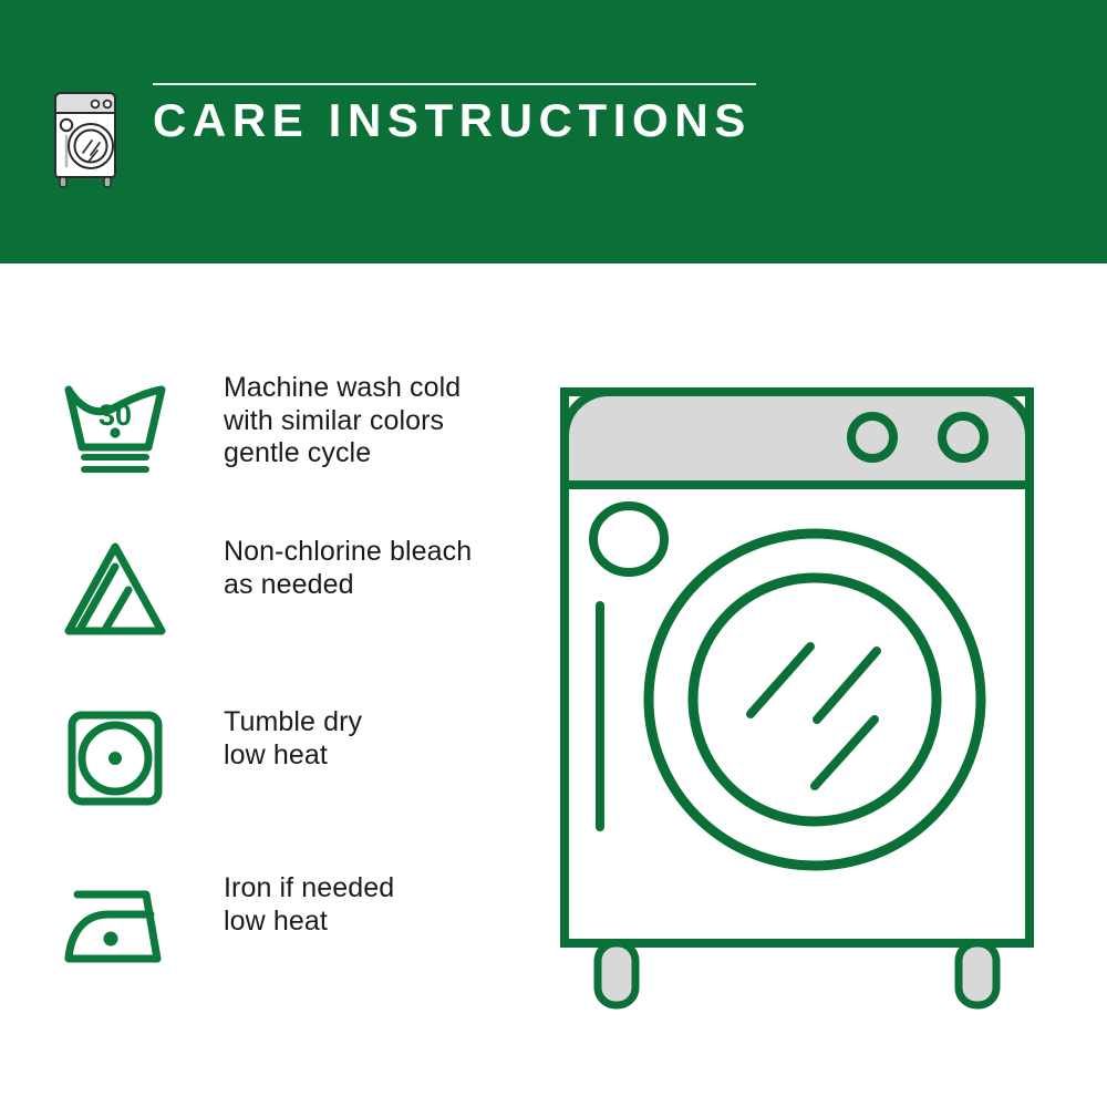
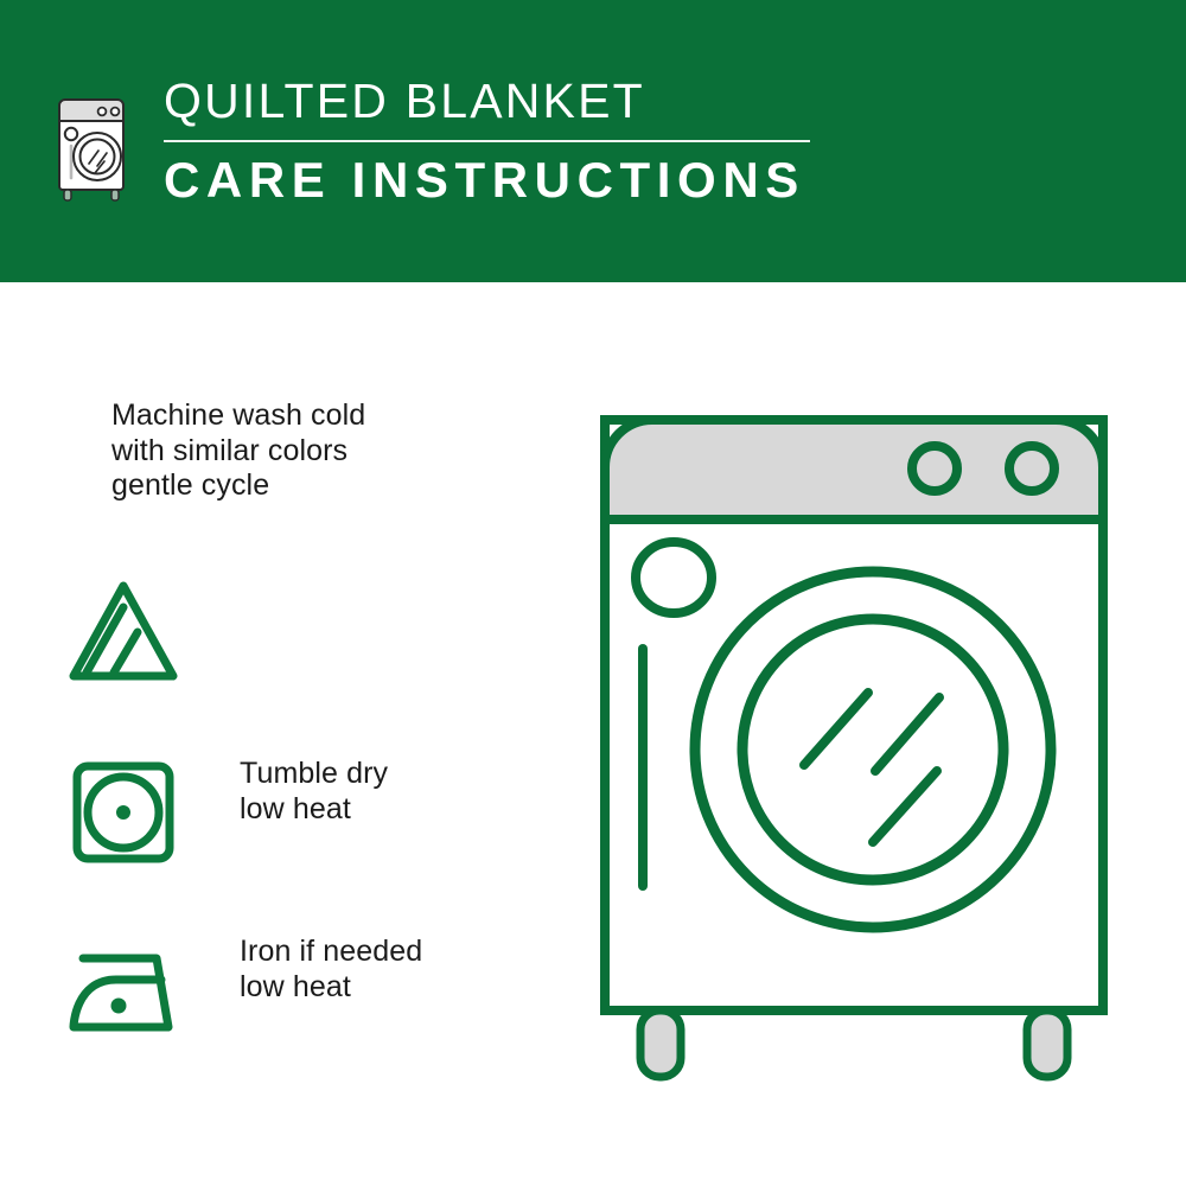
+ QUILTED BLANKET
  CARE INSTRUCTIONS
- 30
  Machine wash cold
  with similar colors
  gentle cycle
- Non-chlorine bleach
- as needed
  Tumble dry
  low heat
  Iron if needed
  low heat
